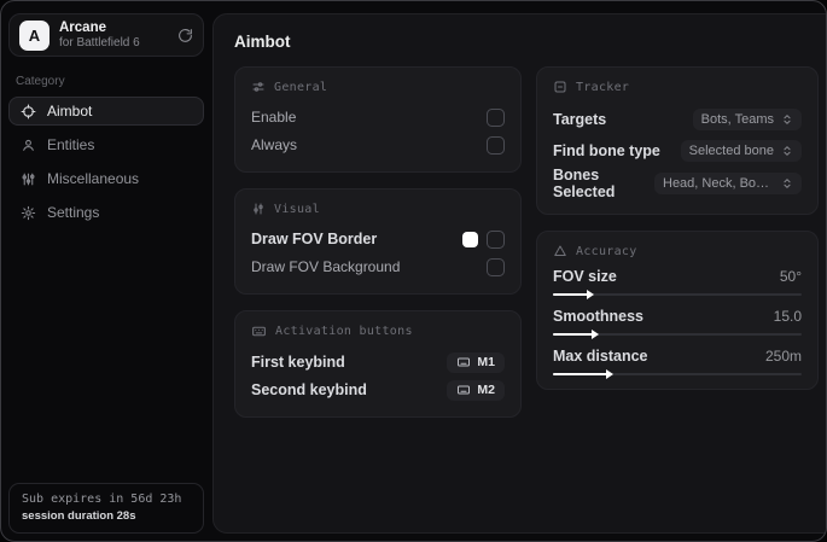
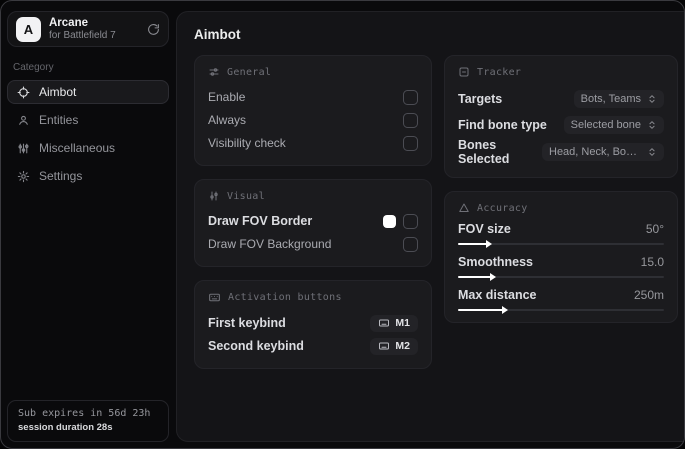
  A
  Arcane
- for Battlefield 6
+ for Battlefield 7
  Category
  Aimbot
  Entities
  Miscellaneous
  Settings
  Sub expires in 56d 23h
  session duration 28s
  Aimbot
  General
  Enable
  Always
+ Visibility check
  Visual
  Draw FOV Border
  Draw FOV Background
  Activation buttons
  First keybind
  M1
  Second keybind
  M2
  Tracker
  Targets
  Bots, Teams
  Find bone type
  Selected bone
  Bones Selected
  Head, Neck, Body,
  Accuracy
  FOV size
  50°
  Smoothness
  15.0
  Max distance
  250m
